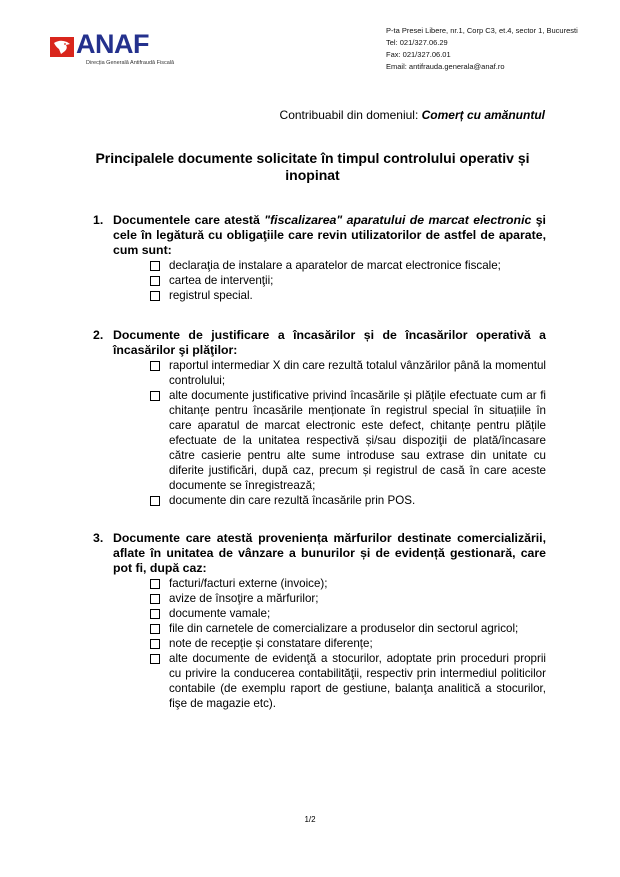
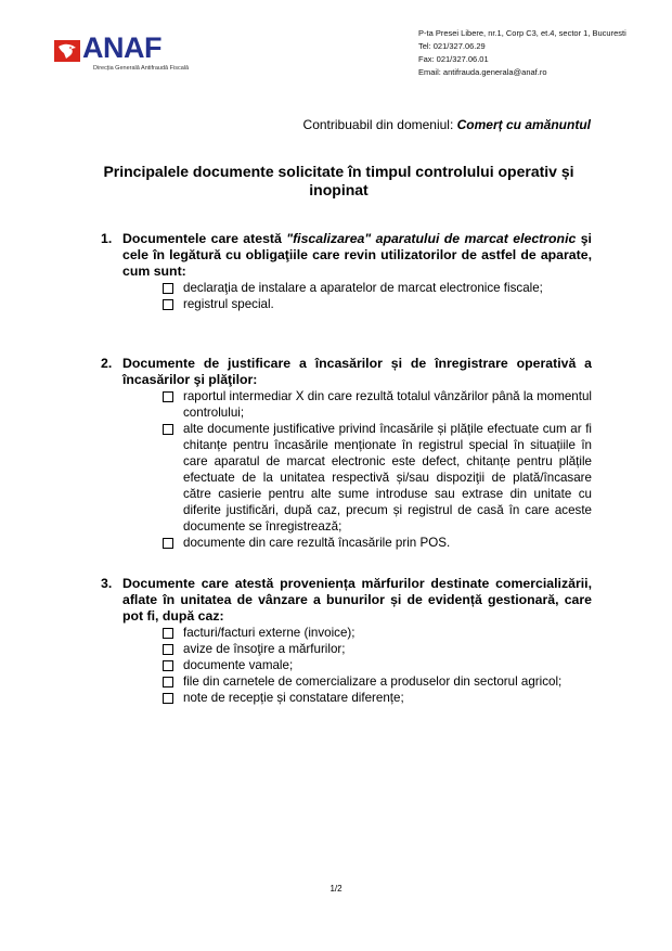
  ANAF
  P-ta Presei Libere, nr.1, Corp C3, et.4, sector 1, Bucuresti
  Tel: 021/327.06.29
  Fax: 021/327.06.01
  Email: antifrauda.generala@anaf.ro
  Contribuabil din domeniul: Comerț cu amănuntul
  Principalele documente solicitate în timpul controlului operativ și inopinat
  1.
  Documentele care atestă "fiscalizarea" aparatului de marcat electronic şi cele în legătură cu obligaţiile care revin utilizatorilor de astfel de aparate, cum sunt:
  declaraţia de instalare a aparatelor de marcat electronice fiscale;
- cartea de intervenţii;
  registrul special.
  2.
- Documente de justificare a încasărilor și de încasărilor operativă a încasărilor şi plăţilor:
+ Documente de justificare a încasărilor și de înregistrare operativă a încasărilor şi plăţilor:
  raportul intermediar X din care rezultă totalul vânzărilor până la momentul controlului;
  alte documente justificative privind încasările și plățile efectuate cum ar fi chitanțe pentru încasările menționate în registrul special în situațiile în care aparatul de marcat electronic este defect, chitanțe pentru plățile efectuate de la unitatea respectivă și/sau dispoziţii de plată/încasare către casierie pentru alte sume introduse sau extrase din unitate cu diferite justificări, după caz, precum și registrul de casă în care aceste documente se înregistrează;
  documente din care rezultă încasările prin POS.
  3.
  Documente care atestă proveniența mărfurilor destinate comercializării, aflate în unitatea de vânzare a bunurilor și de evidență gestionară, care pot fi, după caz:
  facturi/facturi externe (invoice);
  avize de însoţire a mărfurilor;
  documente vamale;
  file din carnetele de comercializare a produselor din sectorul agricol;
  note de recepție și constatare diferențe;
- alte documente de evidenţă a stocurilor, adoptate prin proceduri proprii cu privire la conducerea contabilităţii, respectiv prin intermediul politicilor contabile (de exemplu raport de gestiune, balanţa analitică a stocurilor, fişe de magazie etc).
  1/2
